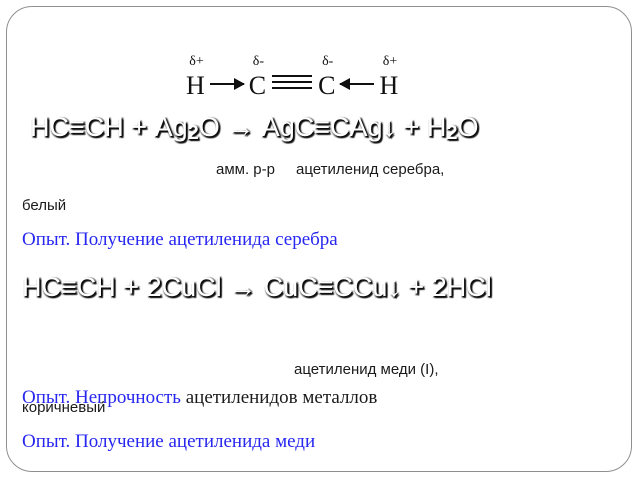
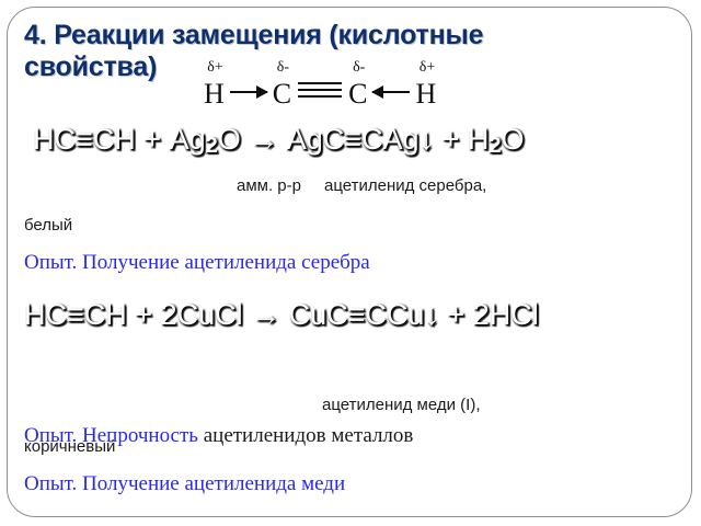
+ 4. Реакции замещения (кислотные
+ свойства)
  δ+
  H
  δ-
  C
  δ-
  C
  δ+
  H
  HC≡CH + Ag2O → AgC≡CAg↓ + H2O
  амм. р-р
  ацетиленид серебра,
  белый
  Опыт. Получение ацетиленида серебра
  HC≡CH + 2CuCl → CuC≡CCu↓ + 2HCl
  ацетиленид меди (I),
  коричневый
  Опыт. Непрочность ацетиленидов металлов
  Опыт. Получение ацетиленида меди
